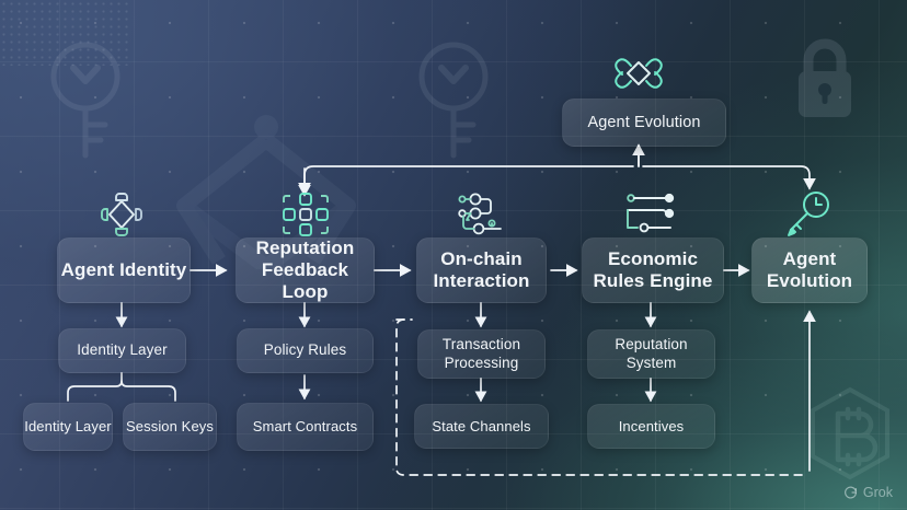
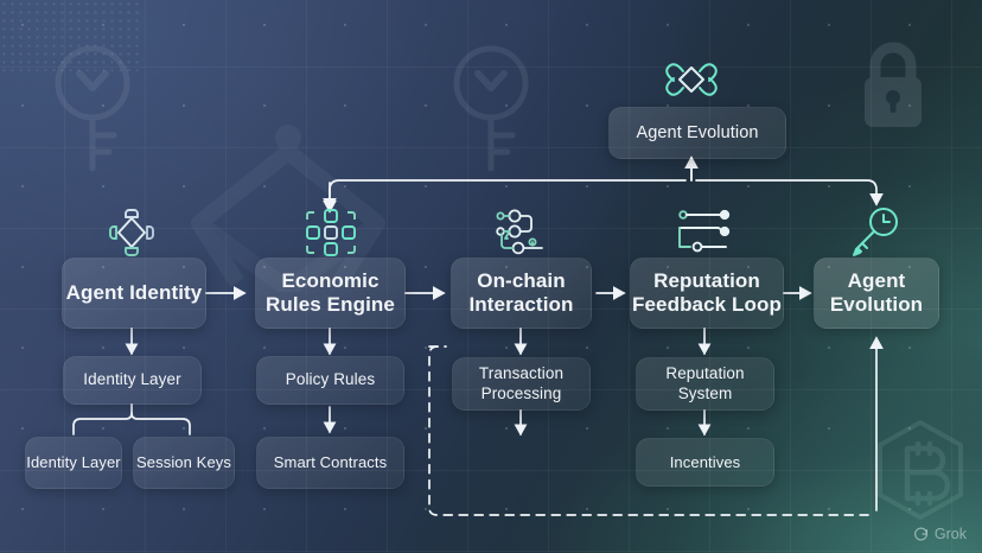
  Agent Evolution
  Agent Identity
- Reputation Feedback Loop
+ Economic Rules Engine
  On-chain Interaction
- Economic Rules Engine
+ Reputation Feedback Loop
  Agent Evolution
  Identity Layer
  Policy Rules
  Transaction Processing
  Reputation System
  Identity Layer
  Session Keys
  Smart Contracts
- State Channels
  Incentives
  Grok
